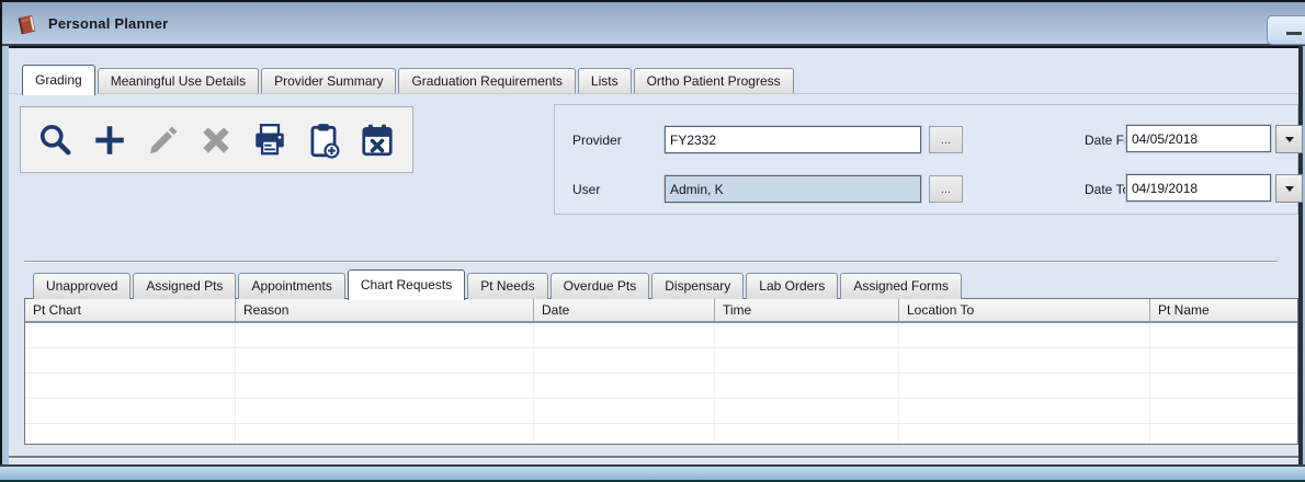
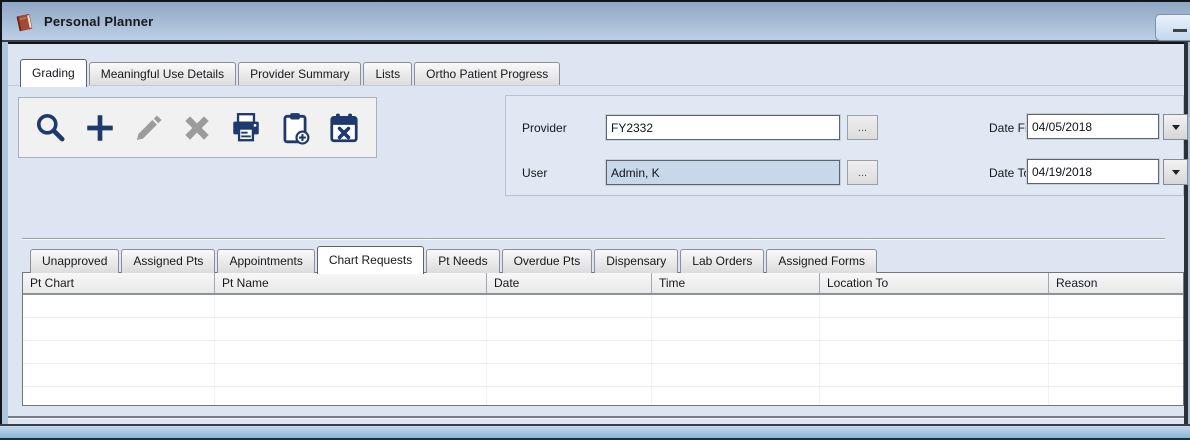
  Personal Planner
  Grading
  Meaningful Use Details
  Provider Summary
- Graduation Requirements
  Lists
  Ortho Patient Progress
  Provider
  FY2332
  ...
  User
  Admin, K
  ...
  04/05/2018
  Date T
  04/19/2018
  Unapproved
  Assigned Pts
  Appointments
  Chart Requests
  Pt Needs
  Overdue Pts
  Dispensary
  Lab Orders
  Assigned Forms
  Pt Chart
- Reason
+ Pt Name
  Date
  Time
  Location To
- Pt Name
+ Reason
